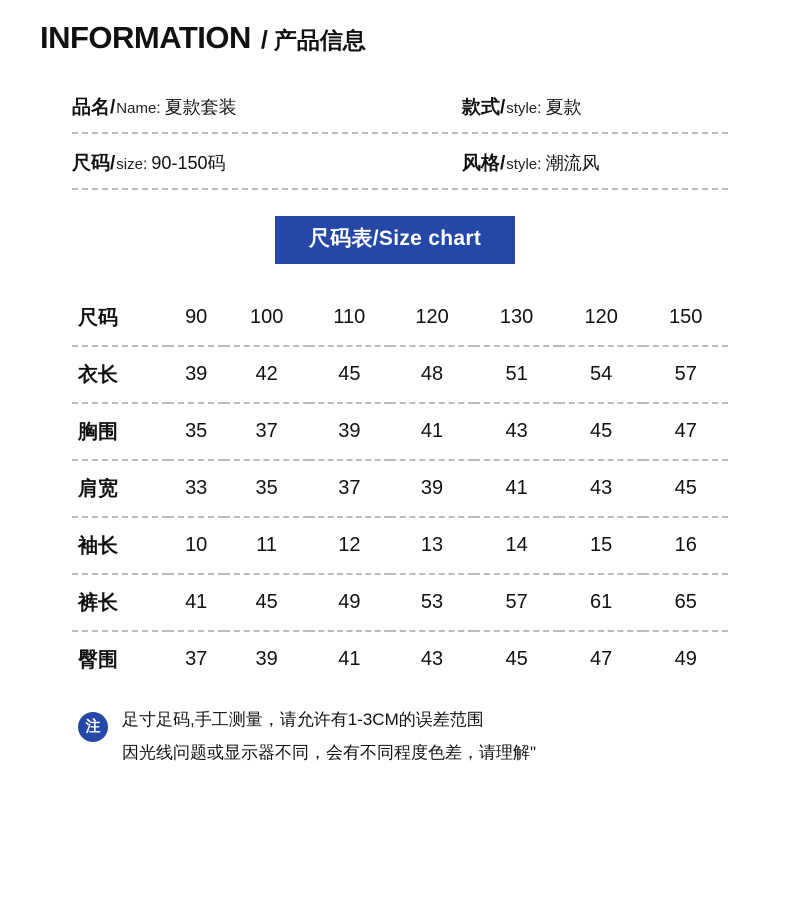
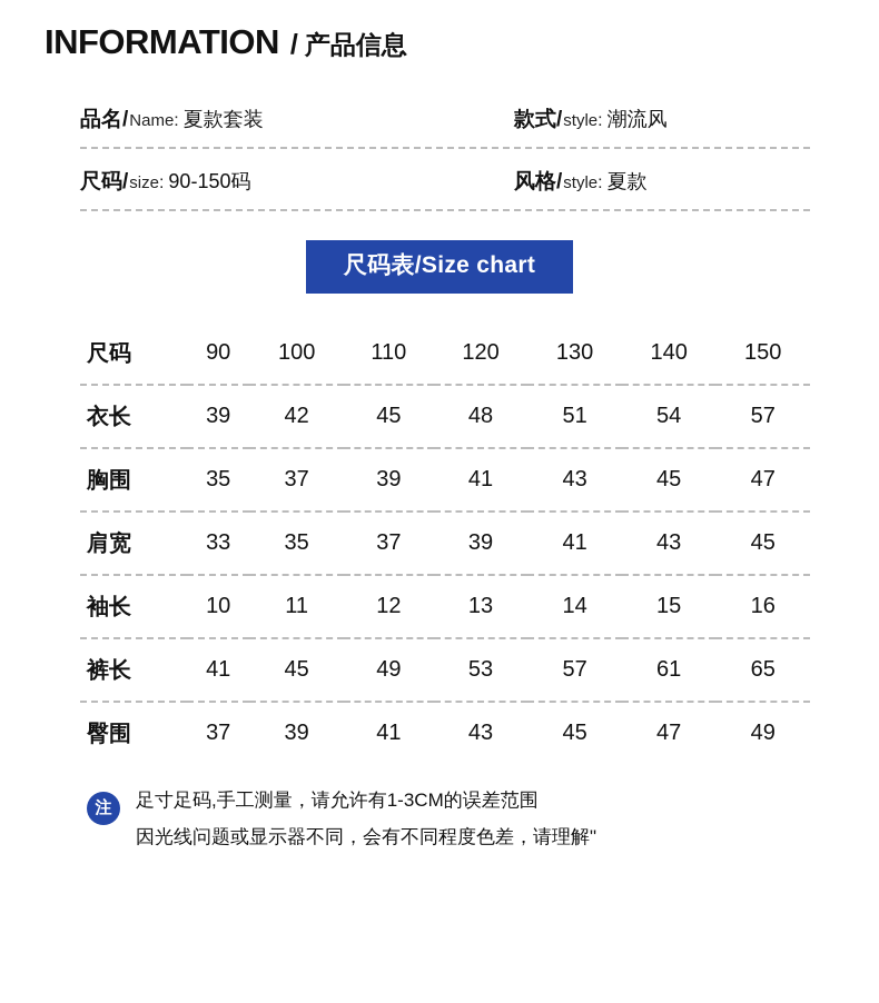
  INFORMATION
  /
  产品信息
  品名
  /
  Name
  :
  夏款套装
  款式
  /
  style
  :
- 夏款
+ 潮流风
  尺码
  /
  size
  :
  90-150码
  风格
  /
  style
  :
- 潮流风
+ 夏款
  尺码表/Size chart
- 尺码	90	100	110	120	130	120	150
+ 尺码	90	100	110	120	130	140	150
  衣长	39	42	45	48	51	54	57
  胸围	35	37	39	41	43	45	47
  肩宽	33	35	37	39	41	43	45
  袖长	10	11	12	13	14	15	16
  裤长	41	45	49	53	57	61	65
  臀围	37	39	41	43	45	47	49
  注
  足寸足码,手工测量，请允许有1-3CM的误差范围
  因光线问题或显示器不同，会有不同程度色差，请理解"
